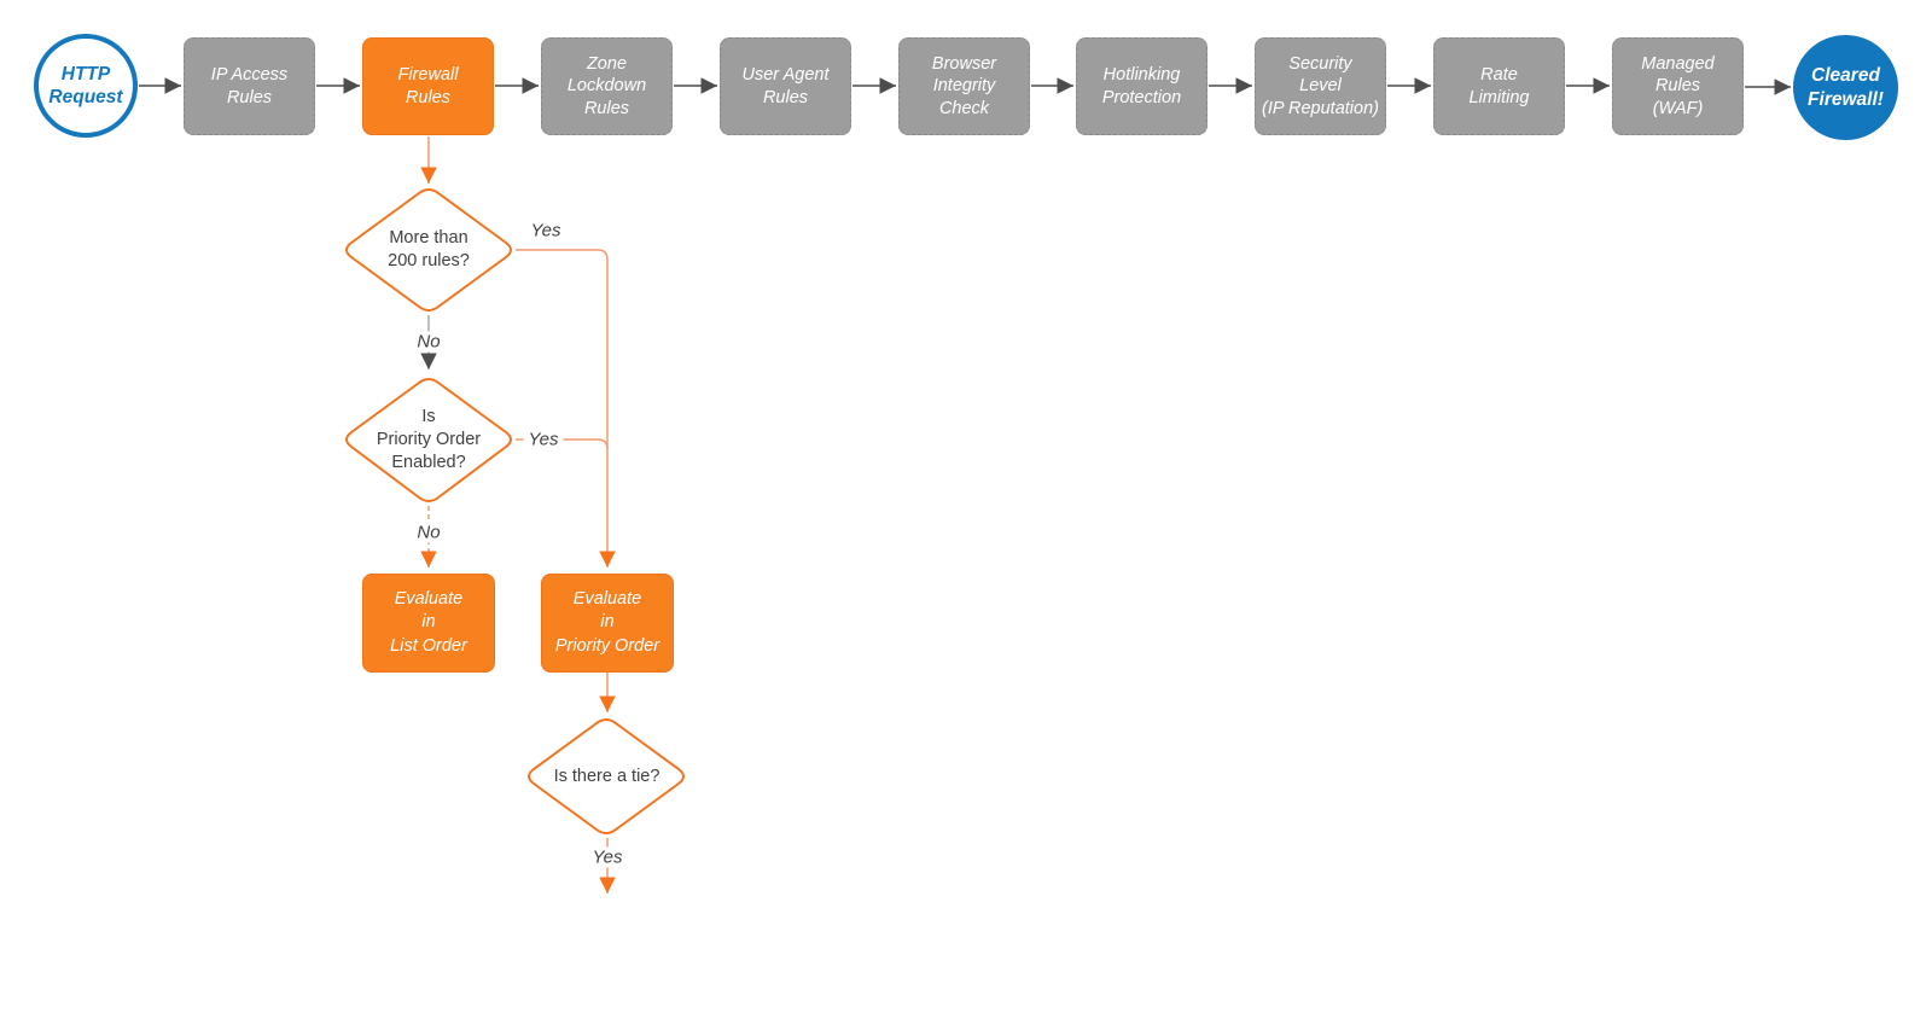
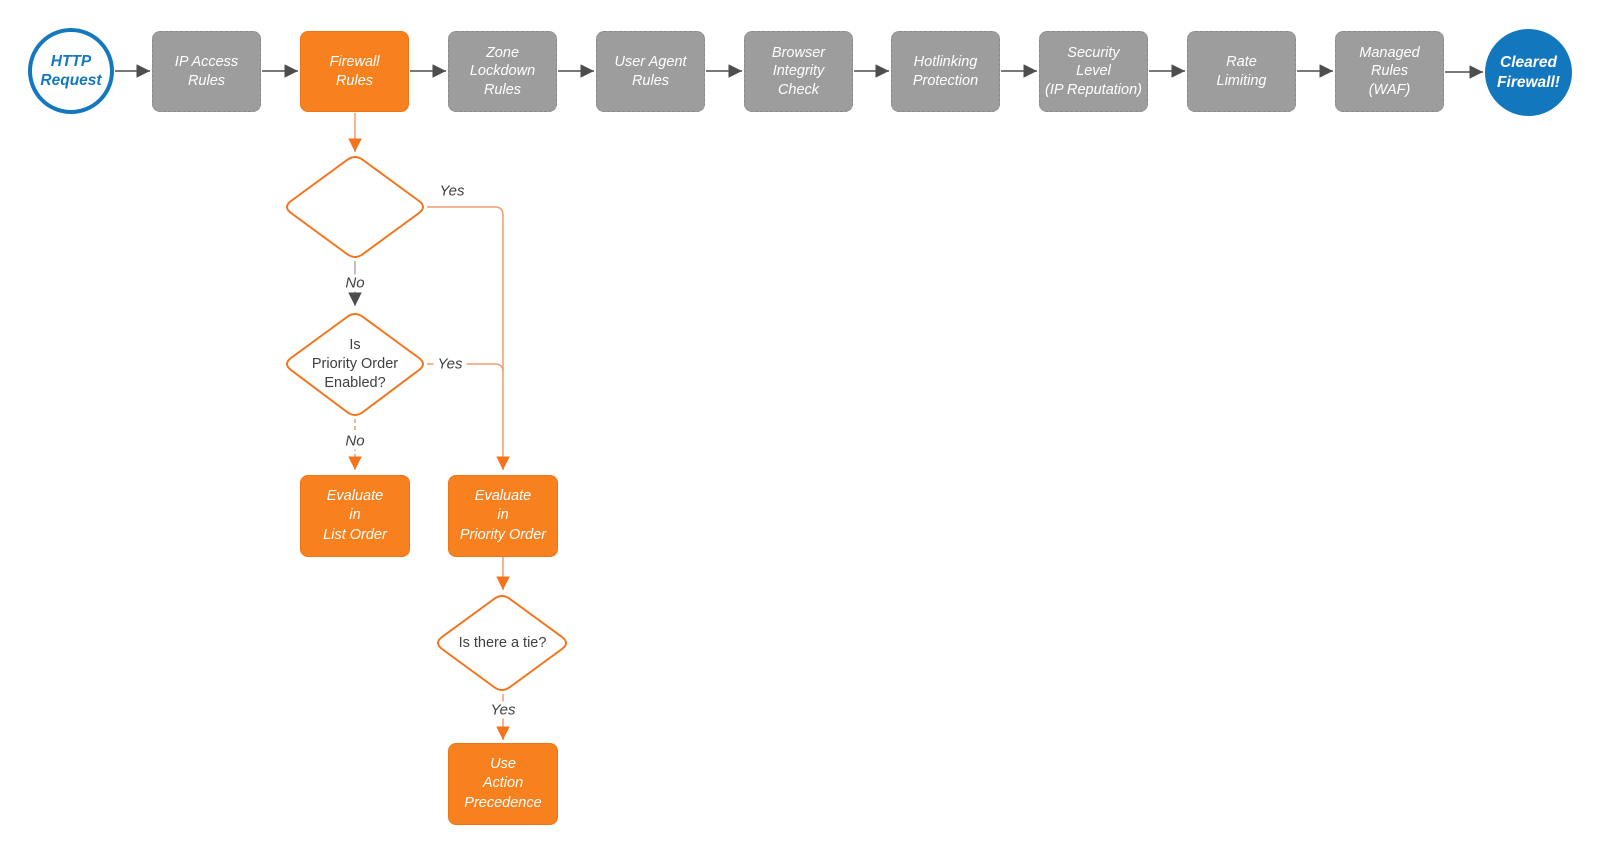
  HTTP
  Request
  Cleared
  Firewall!
  IP Access
  Rules
  Firewall
  Rules
  Zone
  Lockdown
  Rules
  User Agent
  Rules
  Browser
  Integrity
  Check
  Hotlinking
  Protection
  Security
  Level
  (IP Reputation)
  Rate
  Limiting
  Managed
  Rules
  (WAF)
- More than
- 200 rules?
  Is
  Priority Order
  Enabled?
  Is there a tie?
  Evaluate
  in
  List Order
  Evaluate
  in
  Priority Order
+ Use
+ Action
+ Precedence
  Yes
  No
  Yes
  No
  Yes
